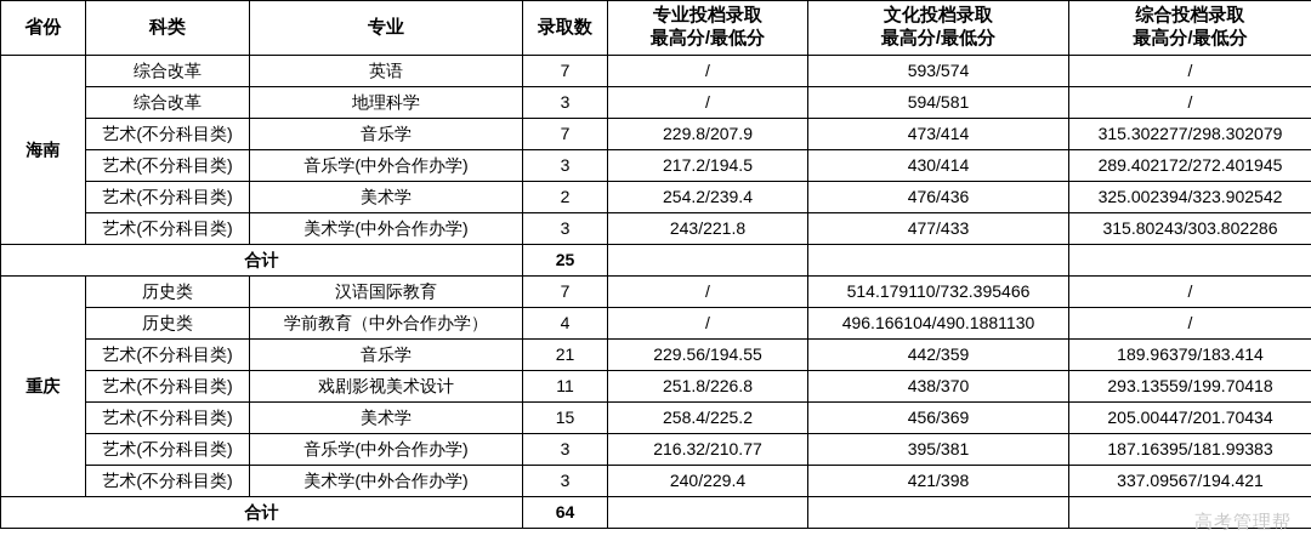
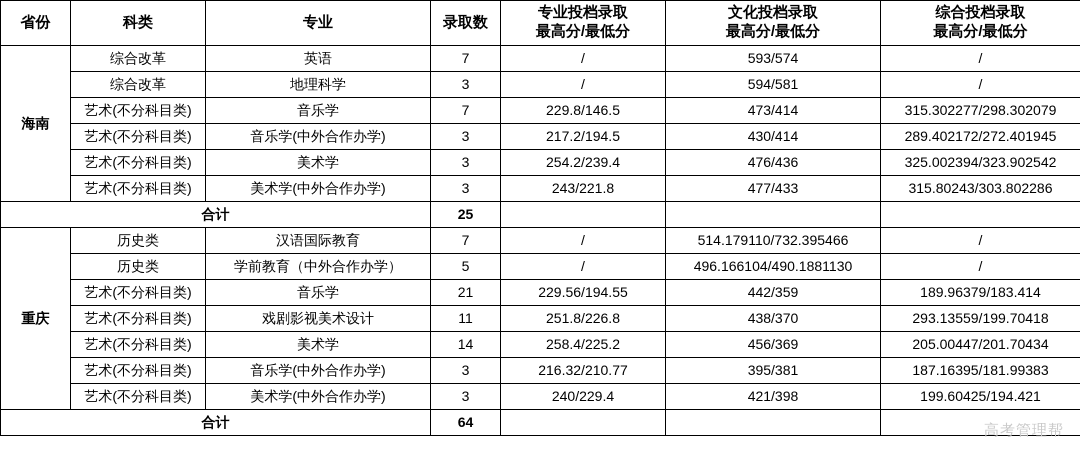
  省份	科类	专业	录取数	专业投档录取 最高分/最低分	文化投档录取 最高分/最低分	综合投档录取 最高分/最低分
  海南	综合改革	英语	7	/	593/574	/
  综合改革	地理科学	3	/	594/581	/
- 艺术(不分科目类)	音乐学	7	229.8/207.9	473/414	315.302277/298.302079
+ 艺术(不分科目类)	音乐学	7	229.8/146.5	473/414	315.302277/298.302079
  艺术(不分科目类)	音乐学(中外合作办学)	3	217.2/194.5	430/414	289.402172/272.401945
- 艺术(不分科目类)	美术学	2	254.2/239.4	476/436	325.002394/323.902542
+ 艺术(不分科目类)	美术学	3	254.2/239.4	476/436	325.002394/323.902542
  艺术(不分科目类)	美术学(中外合作办学)	3	243/221.8	477/433	315.80243/303.802286
  合计	25
  重庆	历史类	汉语国际教育	7	/	514.179110/732.395466	/
- 历史类	学前教育（中外合作办学）	4	/	496.166104/490.1881130	/
+ 历史类	学前教育（中外合作办学）	5	/	496.166104/490.1881130	/
  艺术(不分科目类)	音乐学	21	229.56/194.55	442/359	189.96379/183.414
  艺术(不分科目类)	戏剧影视美术设计	11	251.8/226.8	438/370	293.13559/199.70418
- 艺术(不分科目类)	美术学	15	258.4/225.2	456/369	205.00447/201.70434
+ 艺术(不分科目类)	美术学	14	258.4/225.2	456/369	205.00447/201.70434
  艺术(不分科目类)	音乐学(中外合作办学)	3	216.32/210.77	395/381	187.16395/181.99383
- 艺术(不分科目类)	美术学(中外合作办学)	3	240/229.4	421/398	337.09567/194.421
+ 艺术(不分科目类)	美术学(中外合作办学)	3	240/229.4	421/398	199.60425/194.421
  合计	64
  高考管理帮
